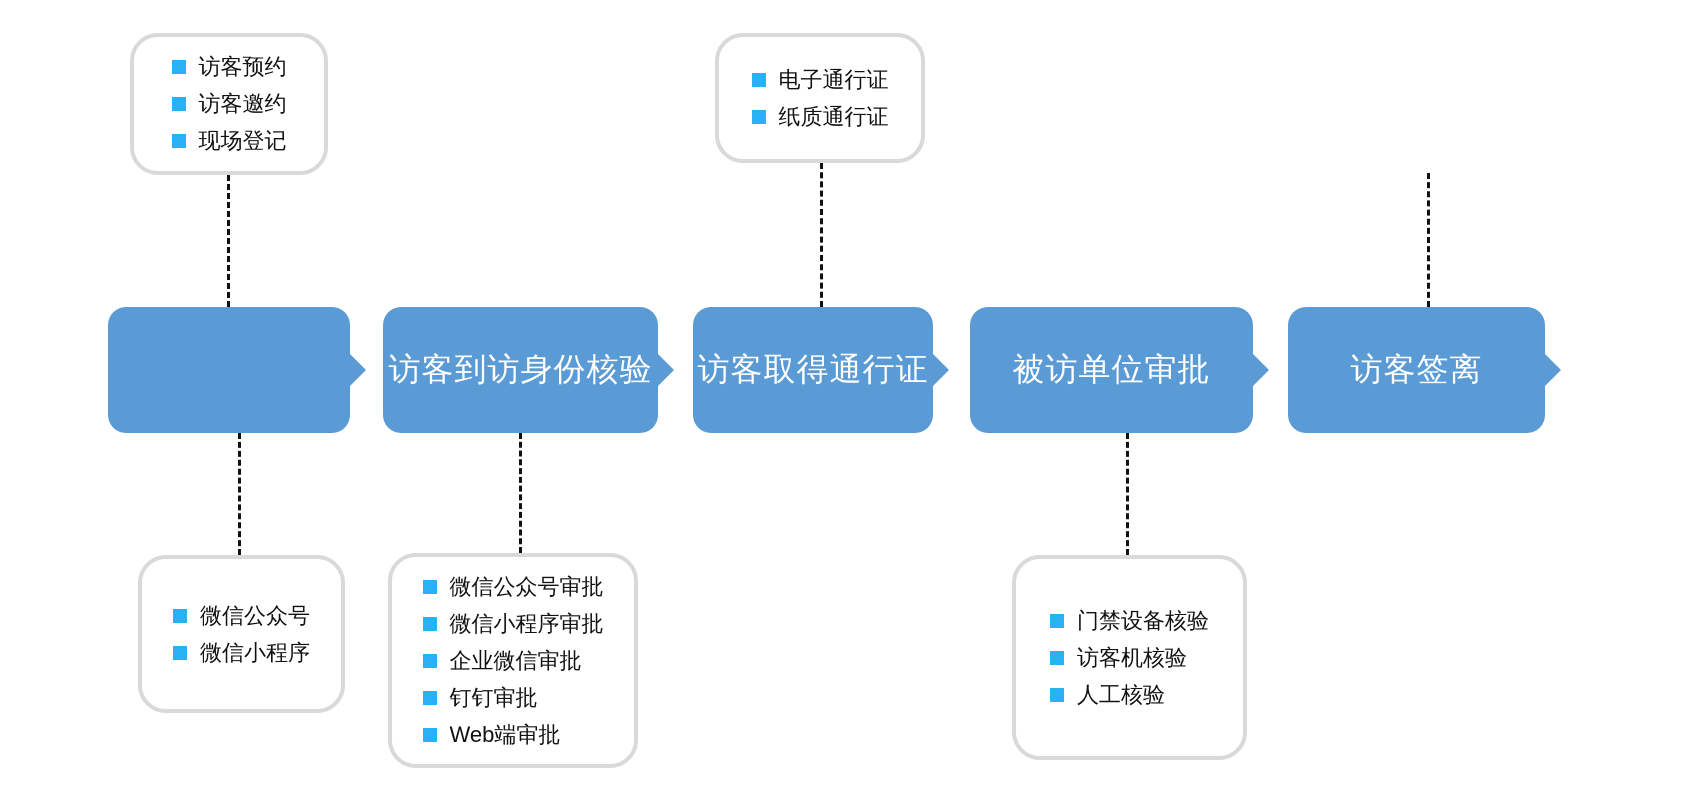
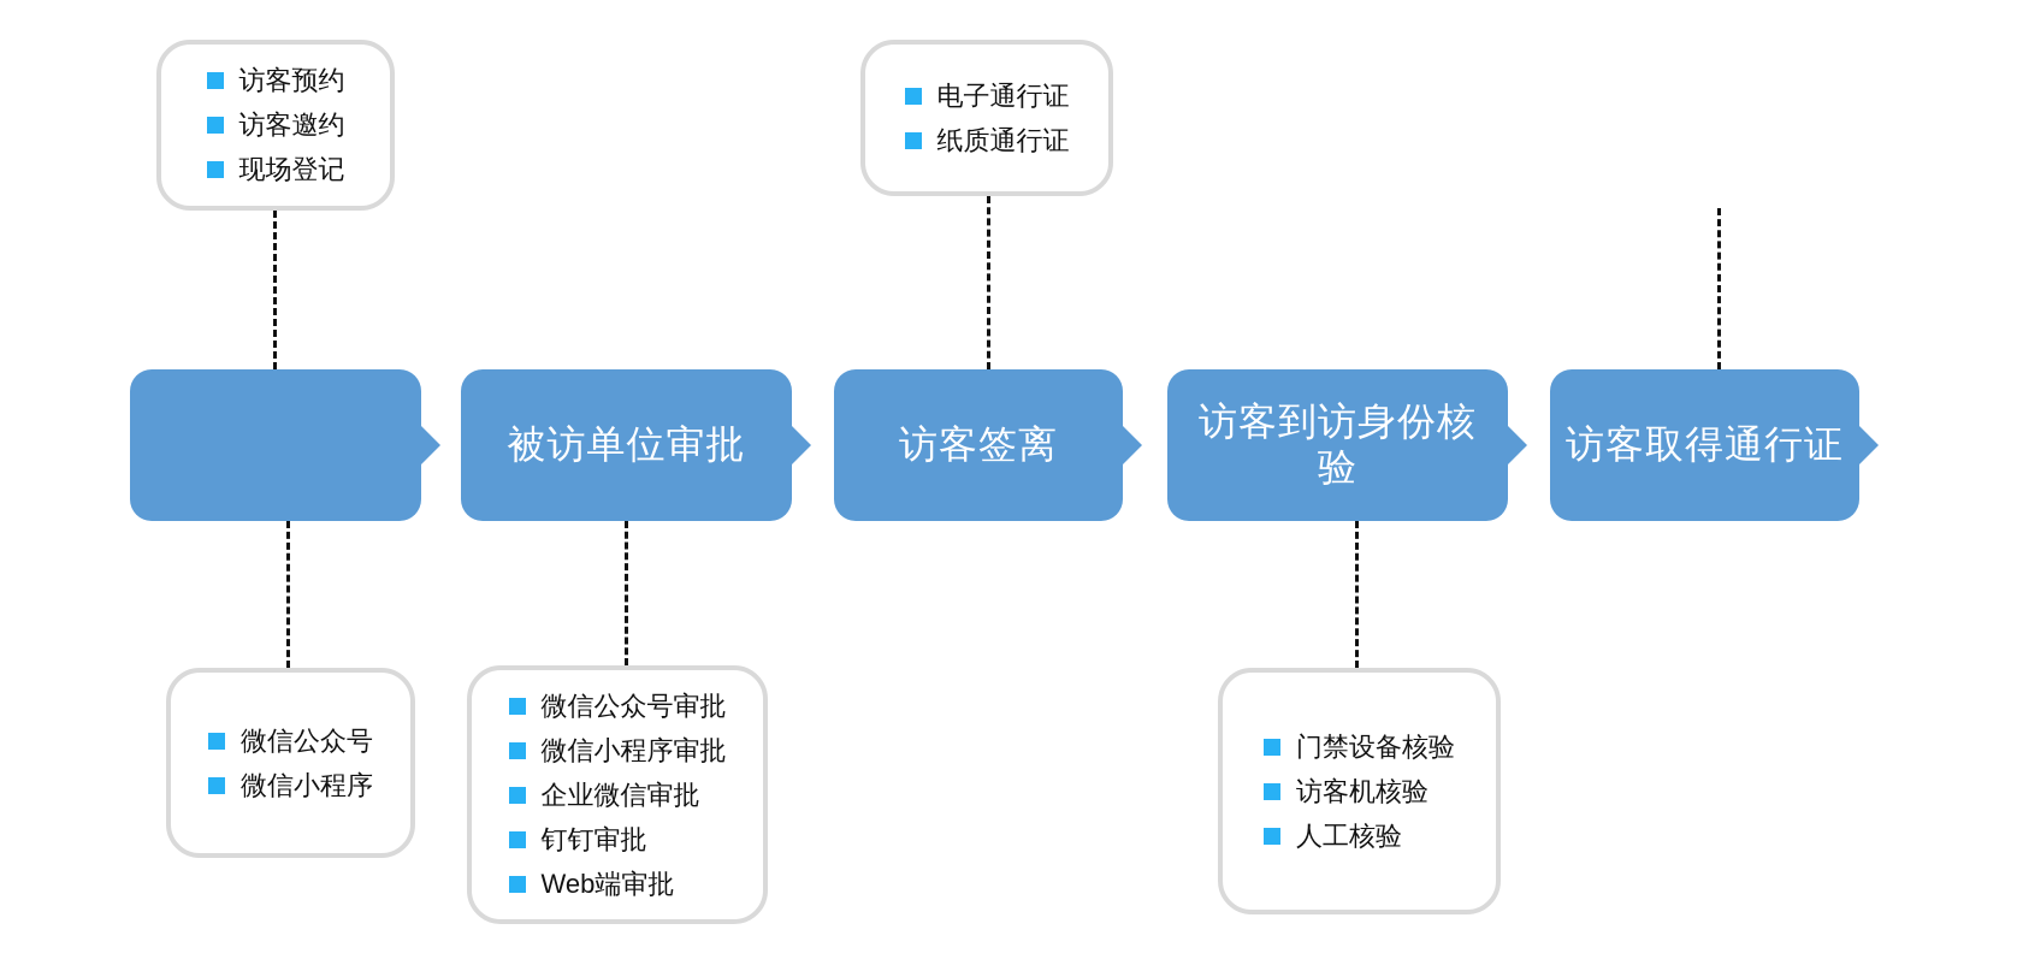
- 访客到访身份核验
+ 被访单位审批
- 访客取得通行证
+ 访客签离
- 被访单位审批
+ 访客到访身份核验
- 访客签离
+ 访客取得通行证
  访客预约
  访客邀约
  现场登记
  电子通行证
  纸质通行证
  微信公众号
  微信小程序
  微信公众号审批
  微信小程序审批
  企业微信审批
  钉钉审批
  Web端审批
  门禁设备核验
  访客机核验
  人工核验
